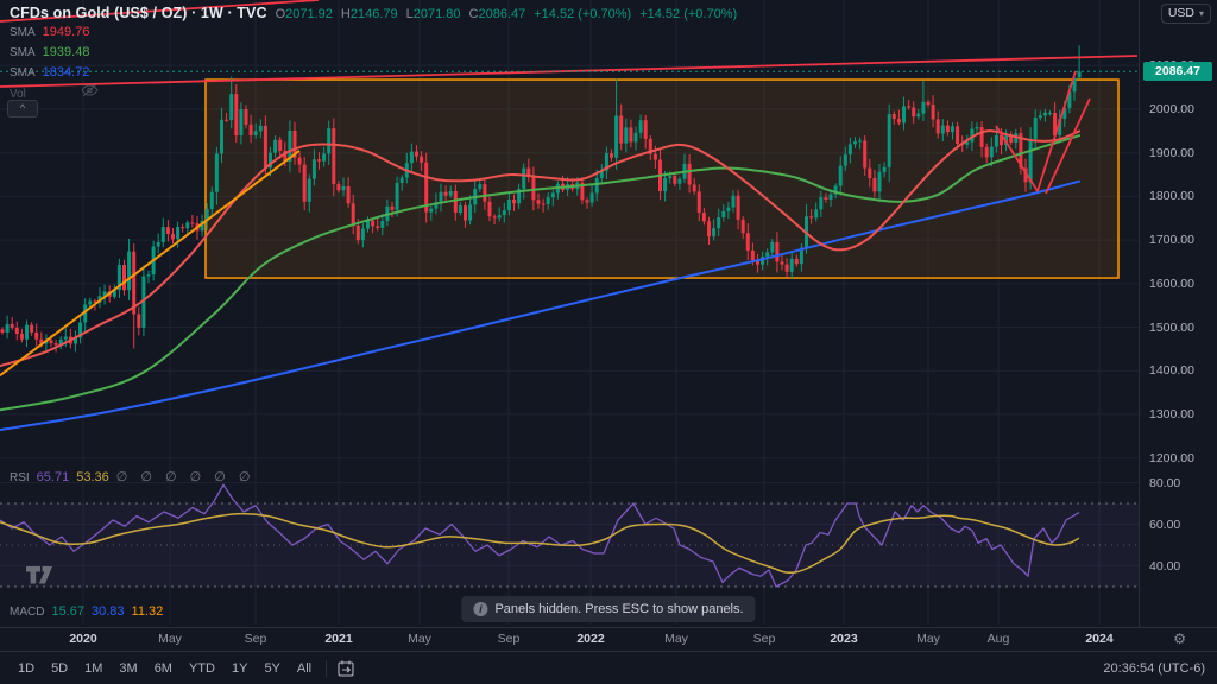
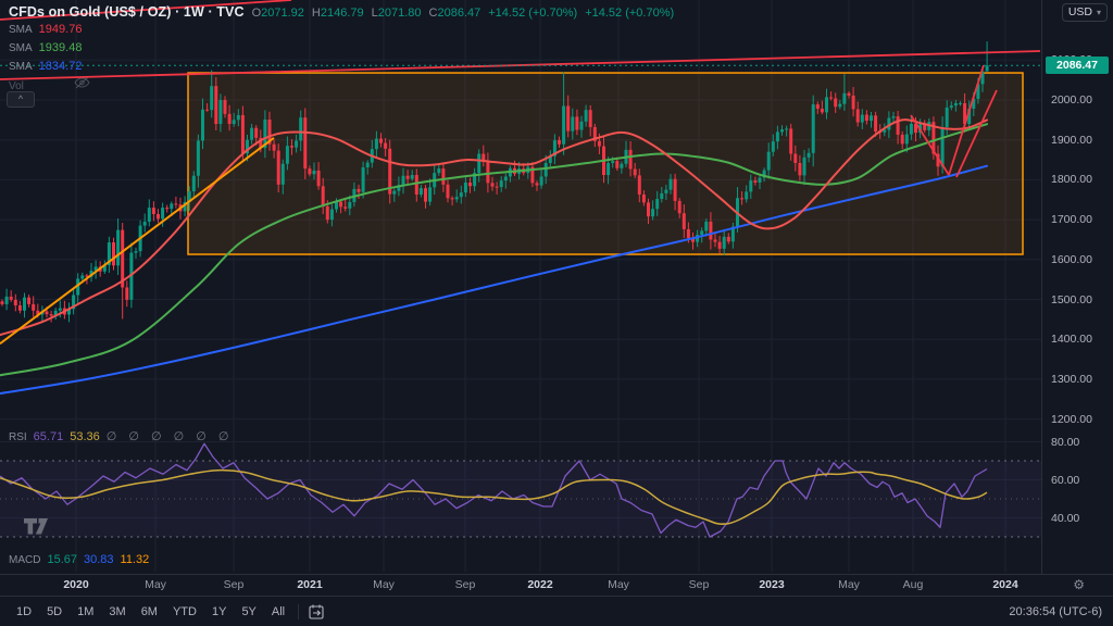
  CFDs on Gold (US$ / OZ) · 1W · TVC
  O2071.92
  H2146.79
  L2071.80
  C2086.47
  +14.52 (+0.70%)
  +14.52 (+0.70%)
  SMA
  1949.76
  SMA
  1939.48
  SMA
  1834.72
  Vol
  ^
  RSI
  65.71
  53.36
  ∅ ∅ ∅ ∅ ∅ ∅
  MACD
  15.67 30.83 11.32
  USD
  ▾
  2086.47
  2000.00
  1900.00
  1800.00
  1700.00
  1600.00
  1500.00
  1400.00
  1300.00
  1200.00
  80.00
  60.00
  40.00
  ⚙
  2020
  May
  Sep
  2021
  May
  Sep
  2022
  May
  Sep
  2023
  May
  Aug
  2024
  1D
  5D
  1M
  3M
  6M
  YTD
  1Y
  5Y
  All
  20:36:54 (UTC-6)
- i
- Panels hidden. Press ESC to show panels.
